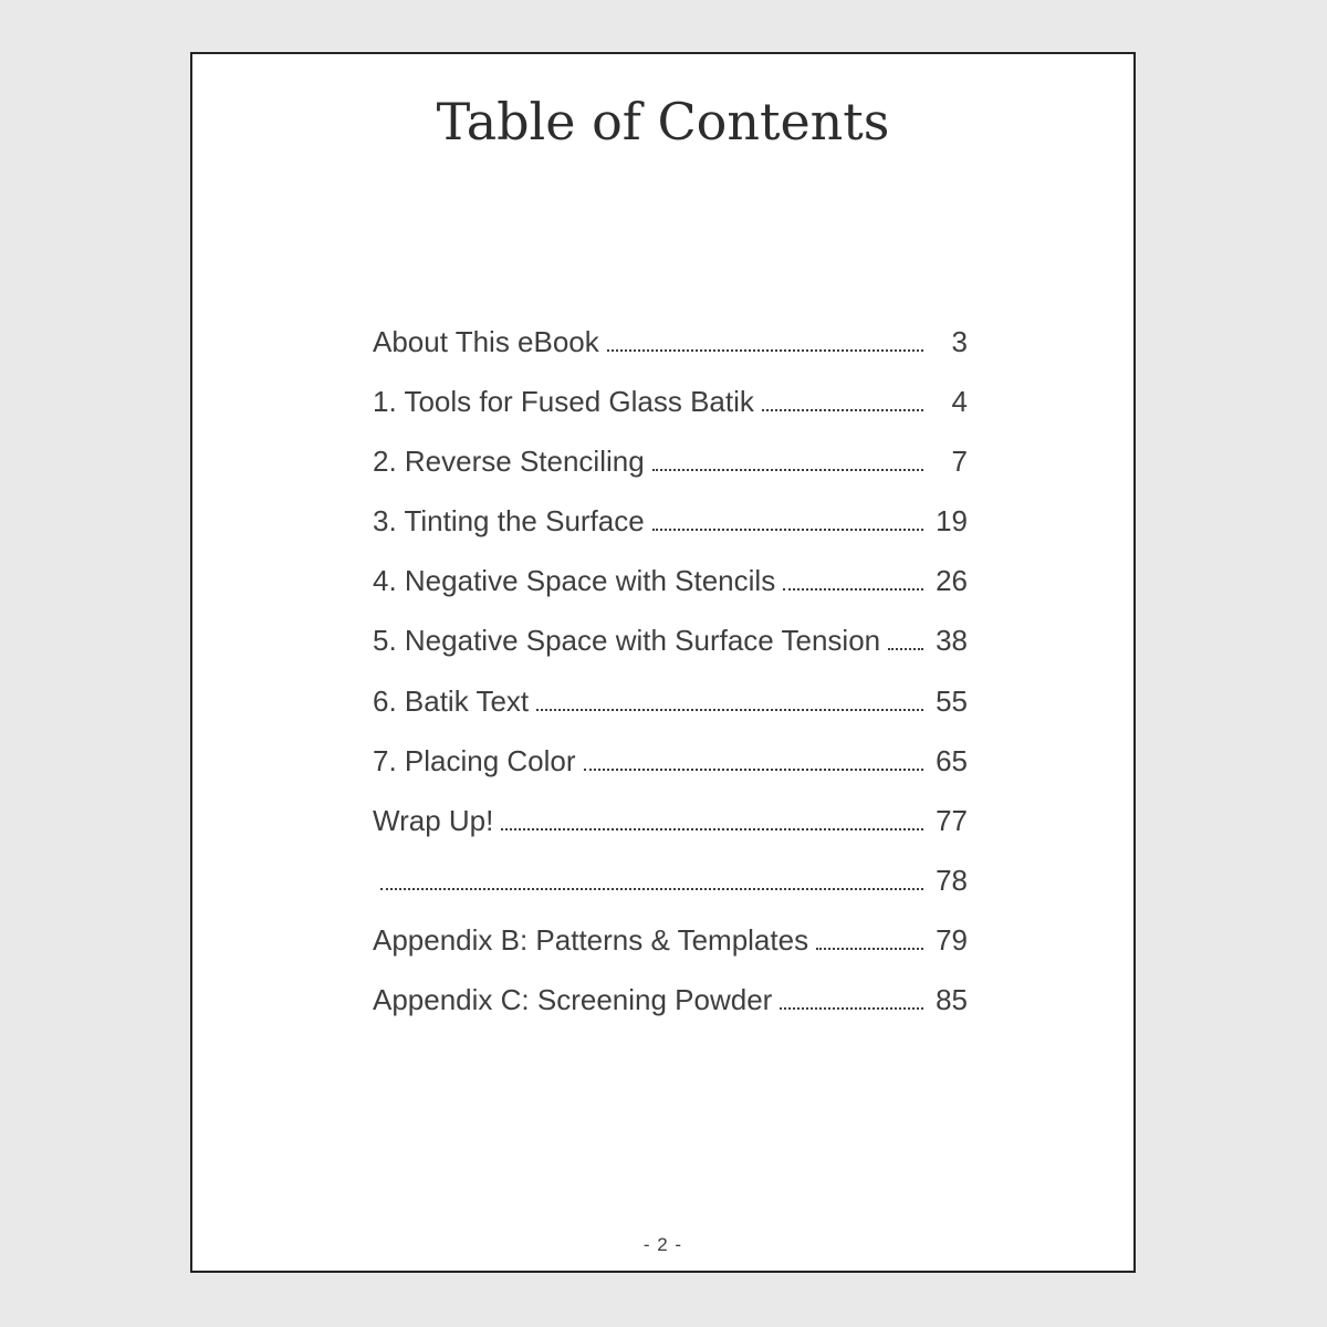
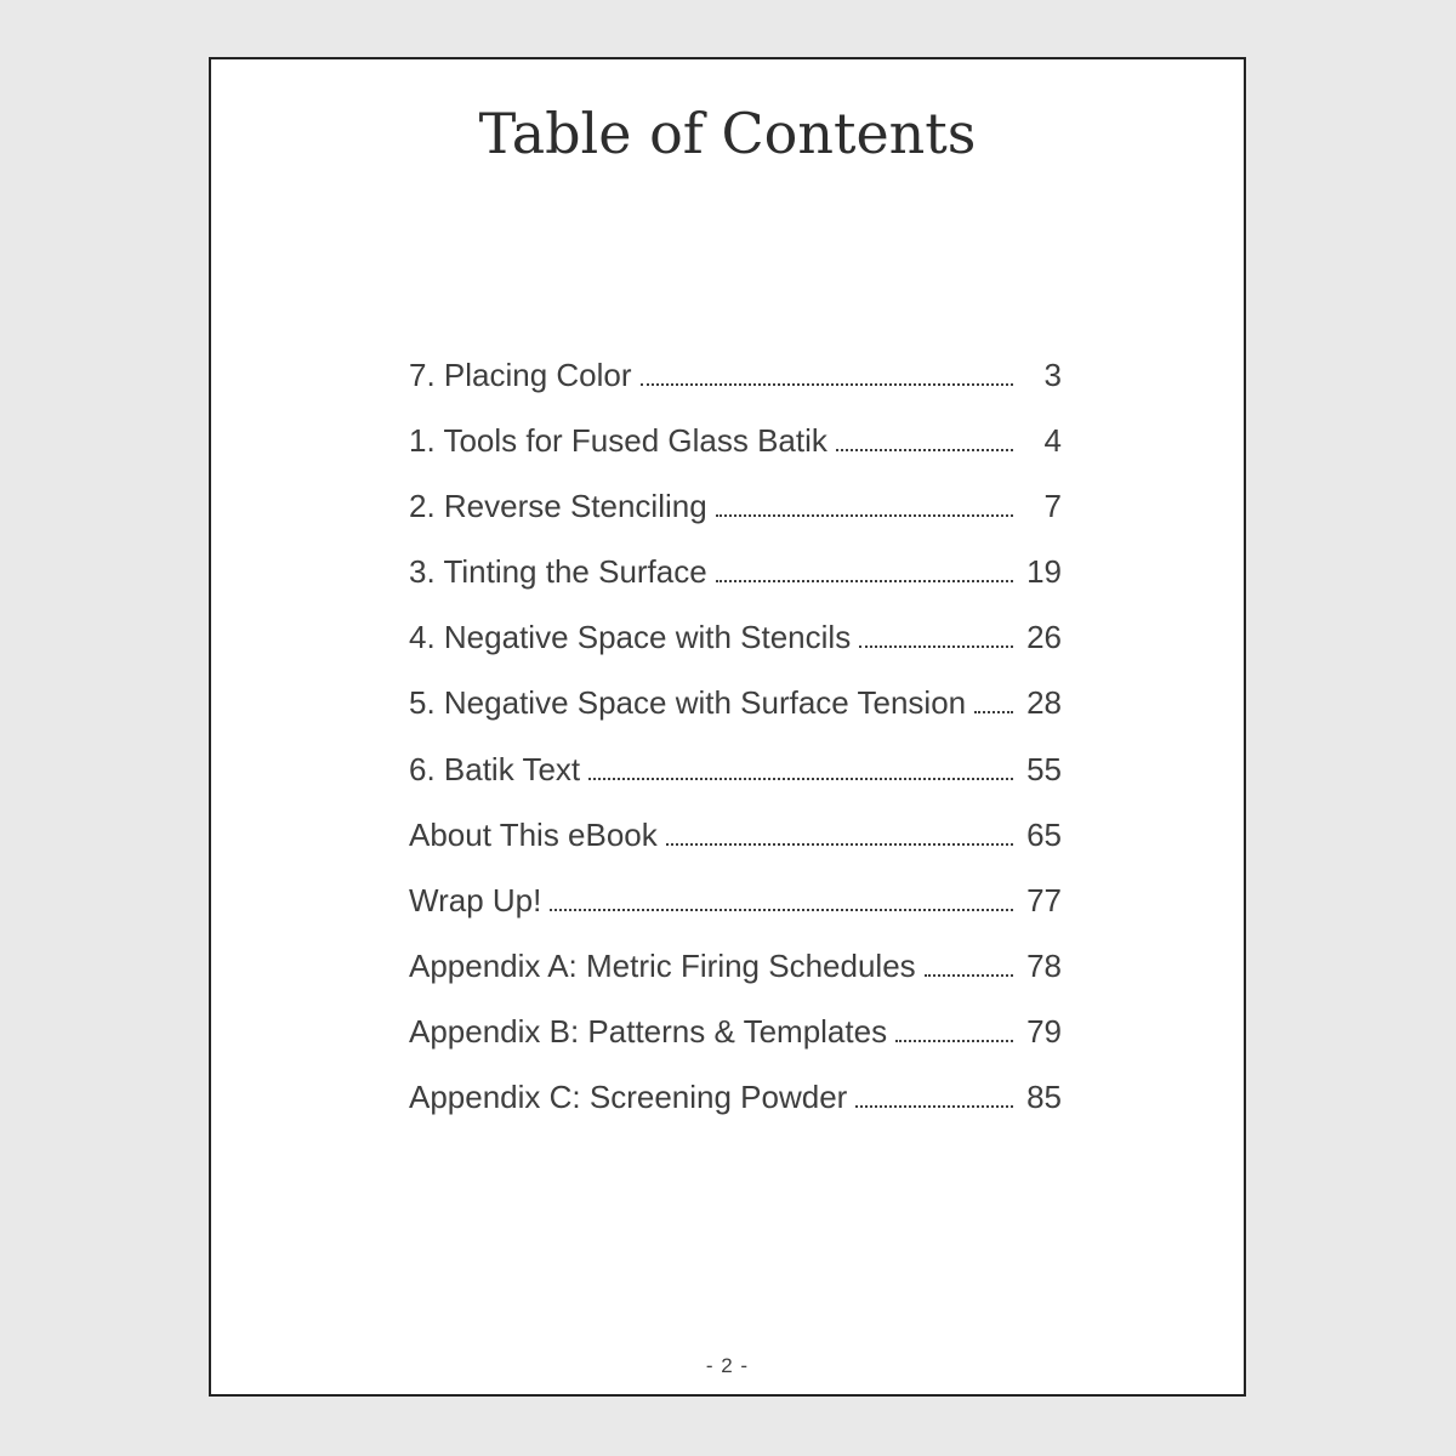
  Table of Contents
- About This eBook
+ 7. Placing Color
  3
  1. Tools for Fused Glass Batik
  4
  2. Reverse Stenciling
  7
  3. Tinting the Surface
  19
  4. Negative Space with Stencils
  26
  5. Negative Space with Surface Tension
- 38
+ 28
  6. Batik Text
  55
- 7. Placing Color
+ About This eBook
  65
  Wrap Up!
  77
+ Appendix A: Metric Firing Schedules
  78
  Appendix B: Patterns & Templates
  79
  Appendix C: Screening Powder
  85
  - 2 -
